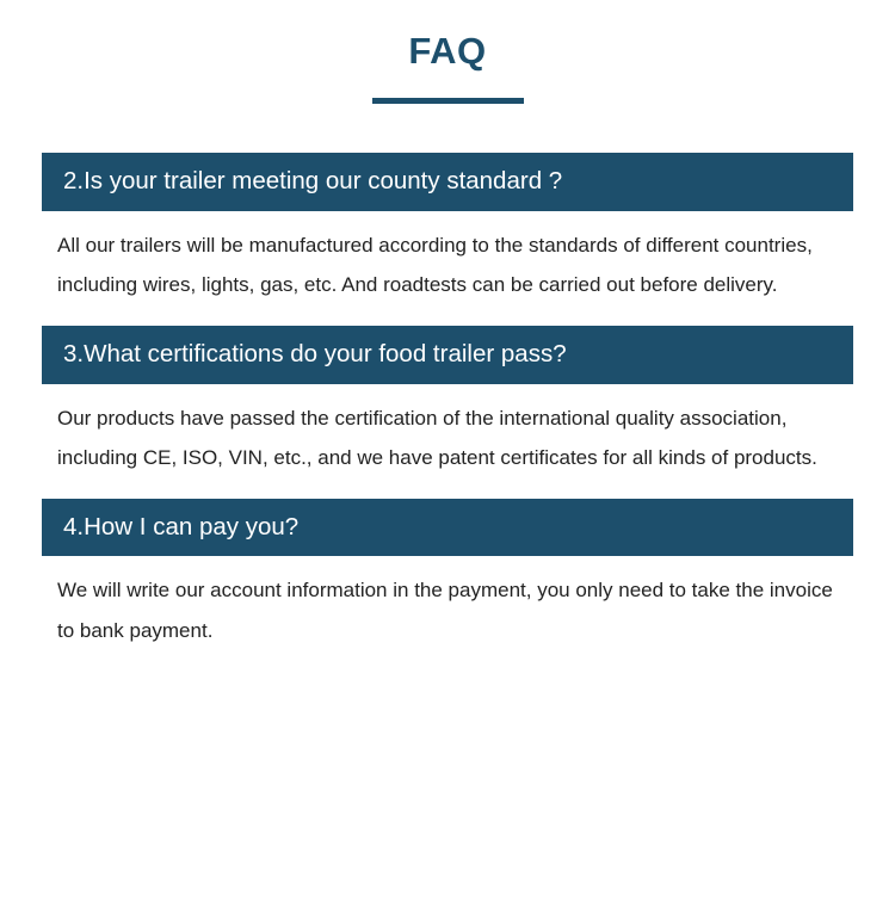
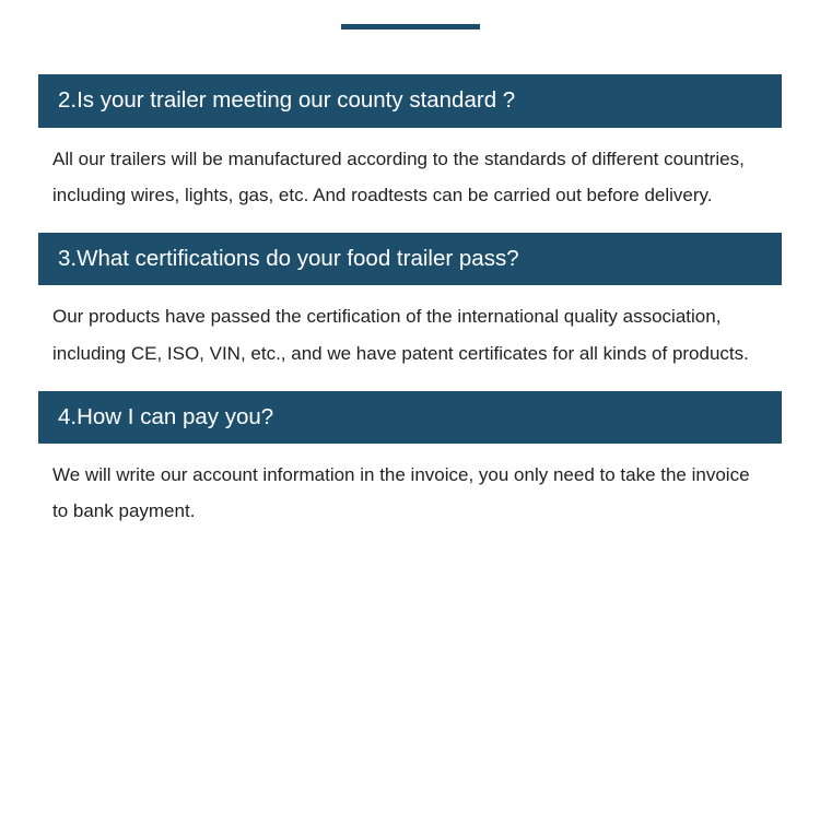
- FAQ
  2.Is your trailer meeting our county standard ?
  All our trailers will be manufactured according to the standards of different countries, including wires, lights, gas, etc. And roadtests can be carried out before delivery.
  3.What certifications do your food trailer pass?
  Our products have passed the certification of the international quality association, including CE, ISO, VIN, etc., and we have patent certificates for all kinds of products.
  4.How I can pay you?
- We will write our account information in the payment, you only need to take the invoice to bank payment.
+ We will write our account information in the invoice, you only need to take the invoice to bank payment.
